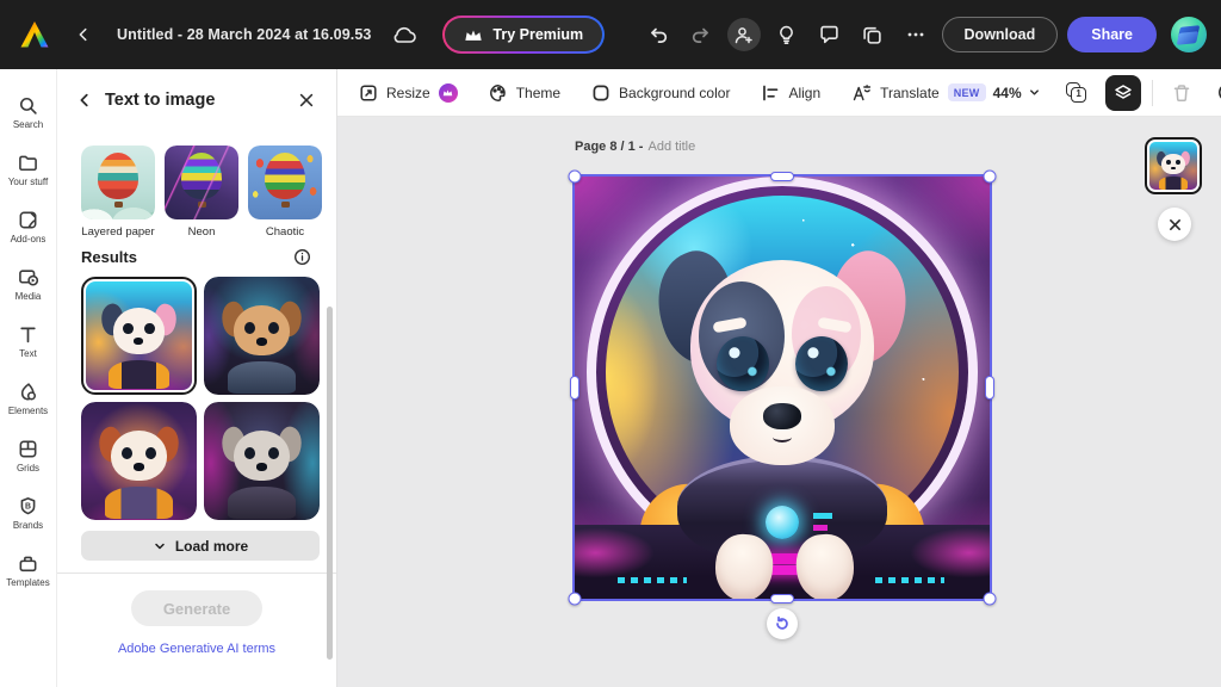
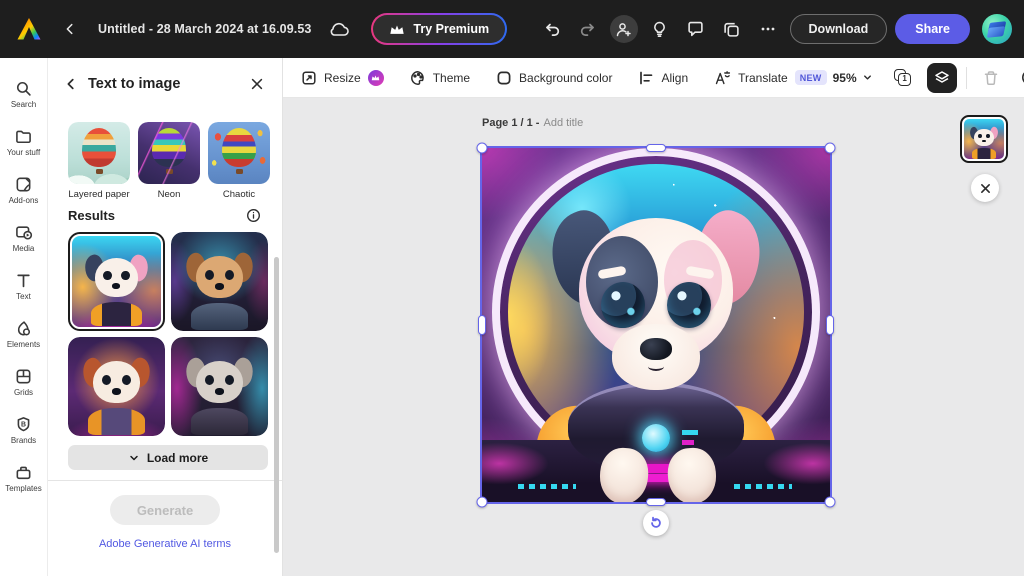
  Untitled - 28 March 2024 at 16.09.53
  Try Premium
  Download
  Share
  Search
  Your stuff
  Add-ons
  Media
  Text
  Elements
  Grids
  Brands
  Templates
  Text to image
  Layered paper
  Neon
  Chaotic
  Results
  Load more
  Generate
  Adobe Generative AI terms
  Resize
  Theme
  Background color
  Align
  Translate
  NEW
- 44%
+ 95%
  1
- Page 8 / 1 - Add title
+ Page 1 / 1 - Add title
